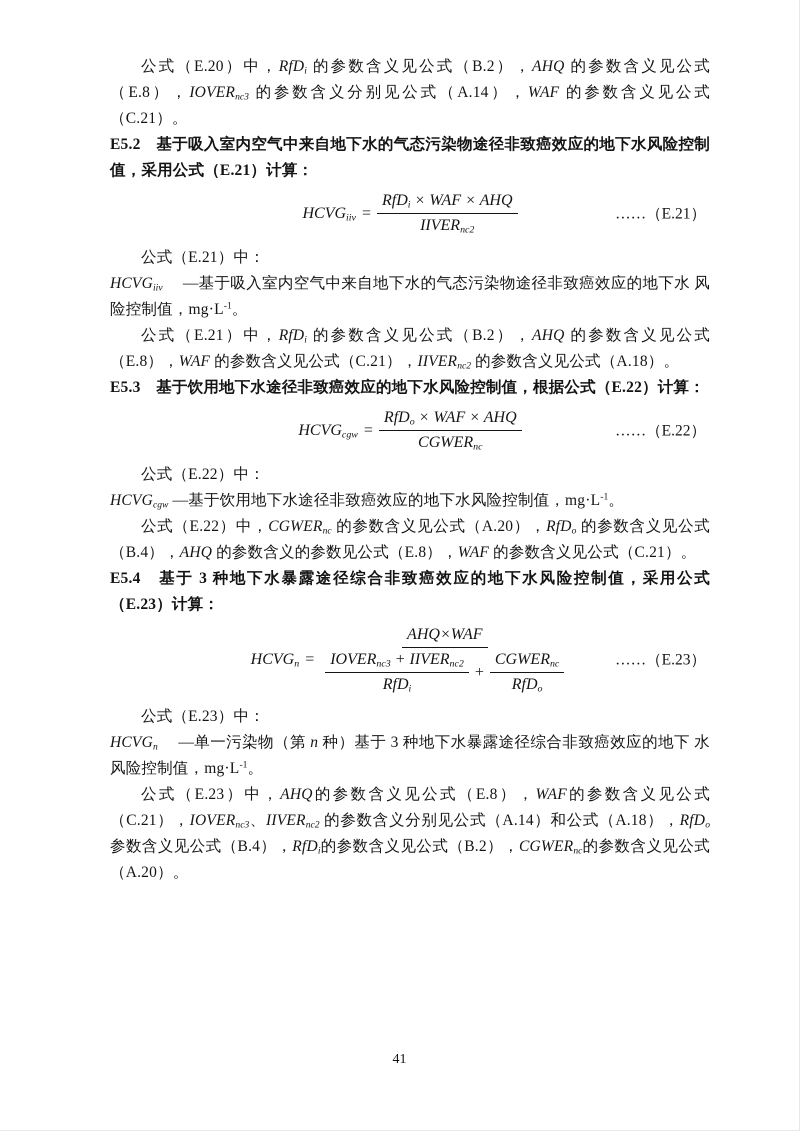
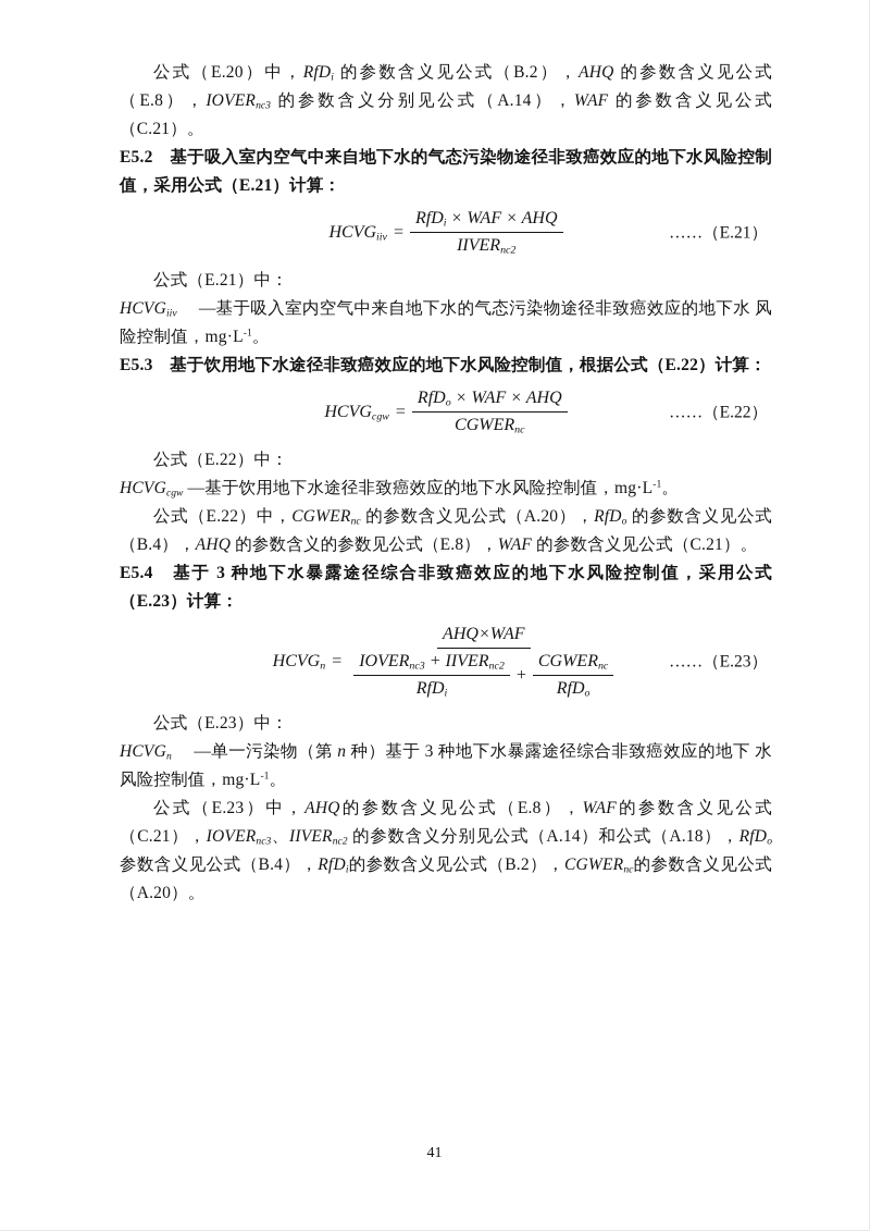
  公式（E.20）中，RfDi 的参数含义见公式（B.2），AHQ 的参数含义见公式（E.8），IOVERnc3 的参数含义分别见公式（A.14），WAF 的参数含义见公式（C.21）。
  E5.2 基于吸入室内空气中来自地下水的气态污染物途径非致癌效应的地下水风险控制值，采用公式（E.21）计算：
  HCVGiiv
  =
  RfDi × WAF × AHQ
  IIVERnc2
  ……（E.21）
  公式（E.21）中：
  HCVGiiv —基于吸入室内空气中来自地下水的气态污染物途径非致癌效应的地下水 风险控制值，mg·L-1。
- 公式（E.21）中，RfDi 的参数含义见公式（B.2），AHQ 的参数含义见公式（E.8），WAF 的参数含义见公式（C.21），IIVERnc2 的参数含义见公式（A.18）。
  E5.3 基于饮用地下水途径非致癌效应的地下水风险控制值，根据公式（E.22）计算：
  HCVGcgw
  =
  RfDo × WAF × AHQ
  CGWERnc
  ……（E.22）
  公式（E.22）中：
  HCVGcgw —基于饮用地下水途径非致癌效应的地下水风险控制值，mg·L-1。
  公式（E.22）中，CGWERnc 的参数含义见公式（A.20），RfDo 的参数含义见公式（B.4），AHQ 的参数含义的参数见公式（E.8），WAF 的参数含义见公式（C.21）。
  E5.4 基于 3 种地下水暴露途径综合非致癌效应的地下水风险控制值，采用公式（E.23）计算：
  HCVGn
  =
  AHQ×WAF
  IOVERnc3 + IIVERnc2
  RfDi
  +
  CGWERnc
  RfDo
  ……（E.23）
  公式（E.23）中：
  HCVGn —单一污染物（第 n 种）基于 3 种地下水暴露途径综合非致癌效应的地下 水风险控制值，mg·L-1。
  公式（E.23）中，AHQ的参数含义见公式（E.8），WAF的参数含义见公式（C.21），IOVERnc3、IIVERnc2 的参数含义分别见公式（A.14）和公式（A.18），RfDo参数含义见公式（B.4），RfDi的参数含义见公式（B.2），CGWERnc的参数含义见公式（A.20）。
  41
